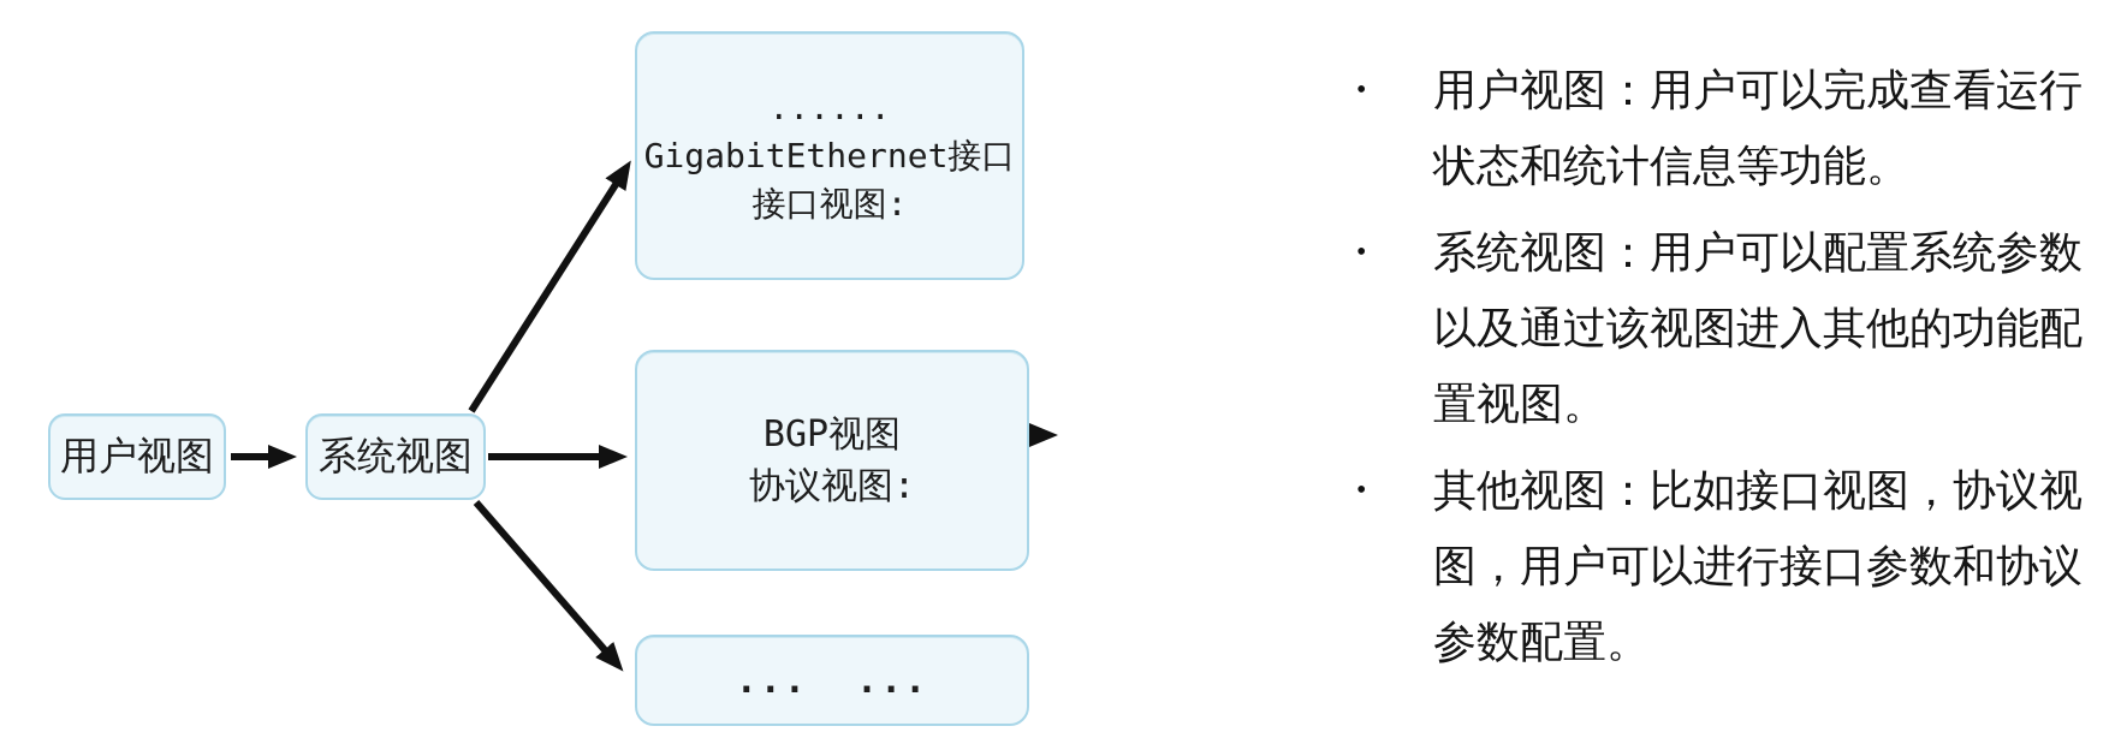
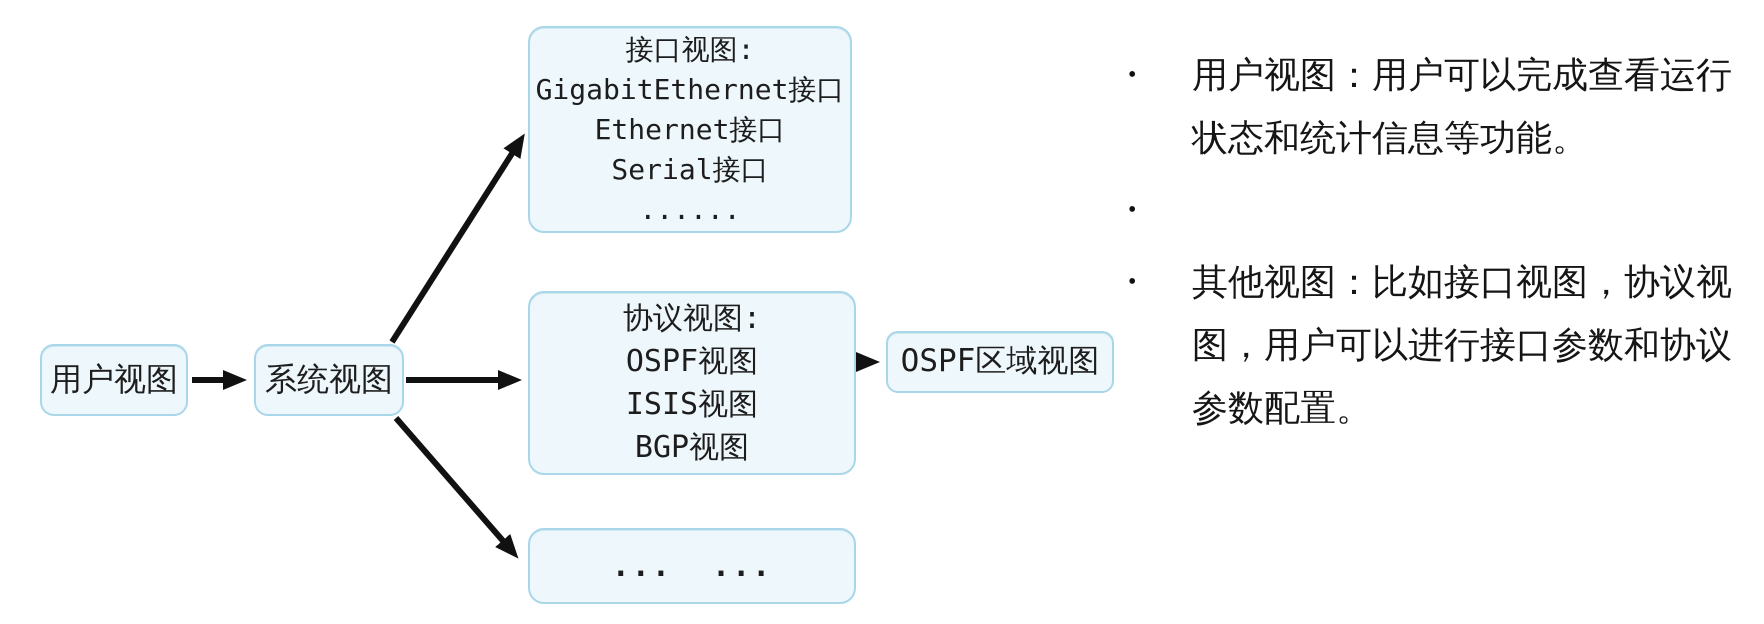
  用户视图
  系统视图
- ......
+ 接口视图:
  GigabitEthernet接口
+ Ethernet接口
+ Serial接口
- 接口视图:
+ ......
- BGP视图
+ 协议视图:
+ OSPF视图
+ ISIS视图
- 协议视图:
+ BGP视图
+ OSPF区域视图
  ... ...
  •
  用户视图：用户可以完成查看运行状态和统计信息等功能。
  •
- 系统视图：用户可以配置系统参数以及通过该视图进入其他的功能配置视图。
  •
  其他视图：比如接口视图，协议视图，用户可以进行接口参数和协议参数配置。
